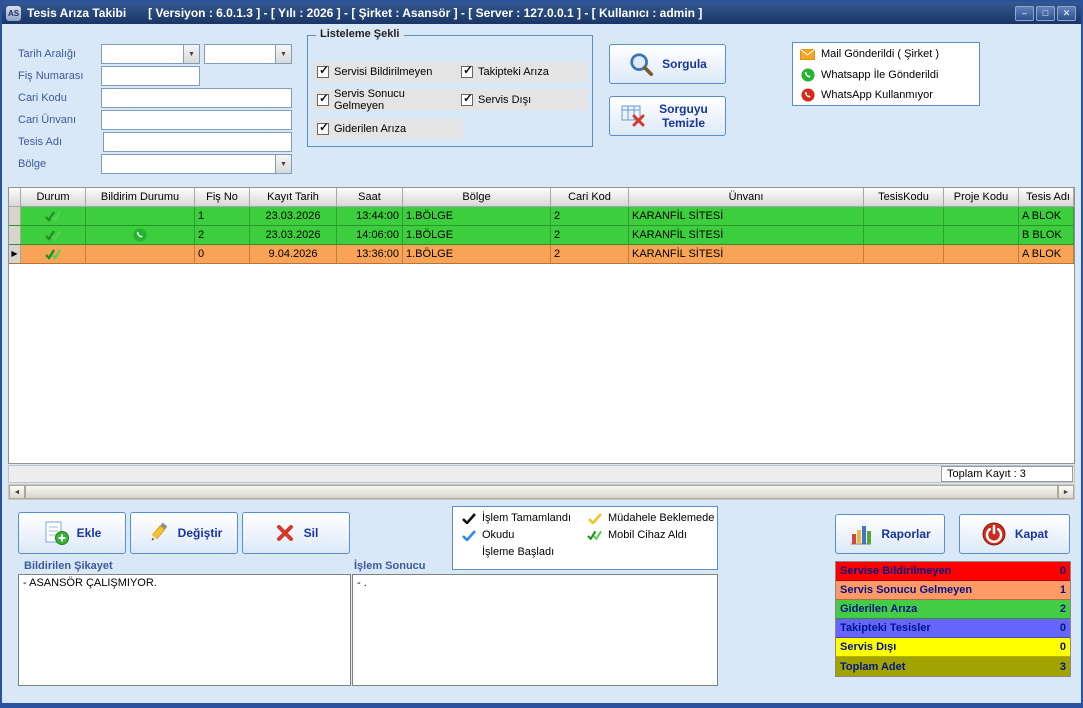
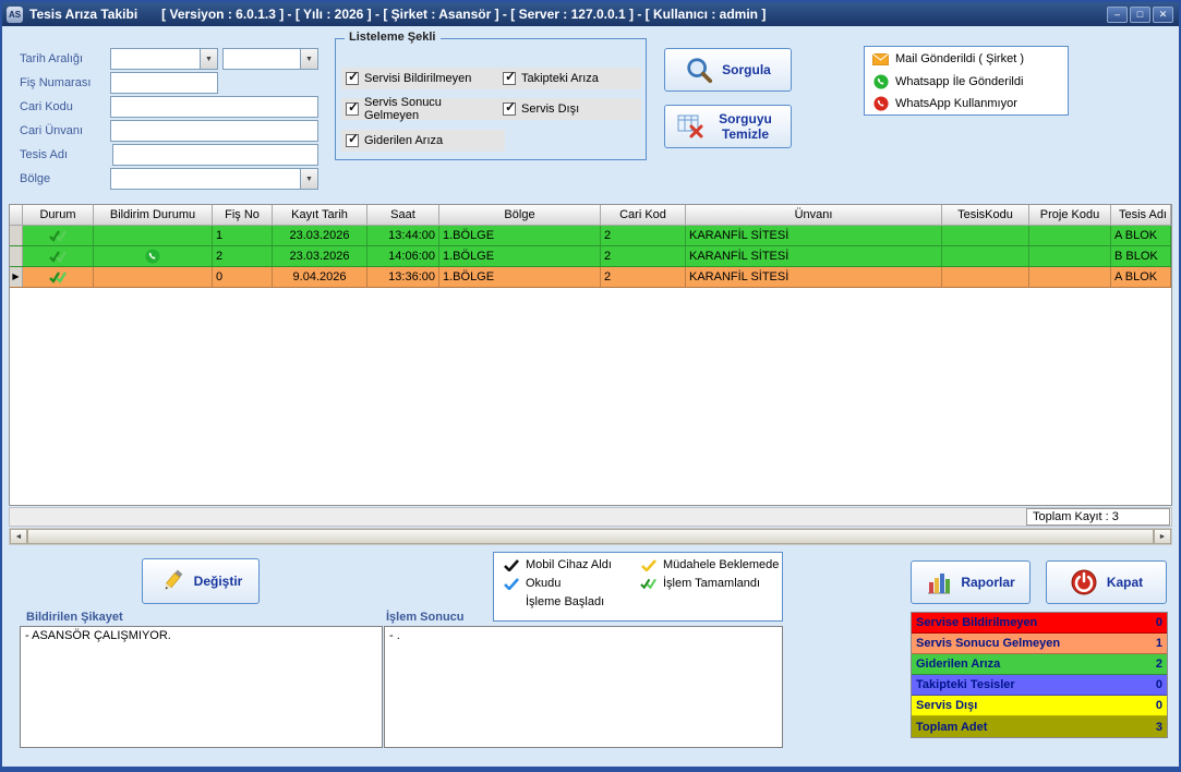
  AS
  Tesis Arıza Takibi
  [ Versiyon : 6.0.1.3 ] - [ Yılı : 2026 ] - [ Şirket : Asansör ] - [ Server : 127.0.0.1 ] - [ Kullanıcı : admin ]
  –
  □
  ✕
  Tarih Aralığı
  Fiş Numarası
  Cari Kodu
  Cari Ünvanı
  Tesis Adı
  Bölge
  Listeleme Şekli
  ✓
  Servisi Bildirilmeyen
  ✓
  Takipteki Arıza
  ✓
  Servis Sonucu Gelmeyen
  ✓
  Servis Dışı
  ✓
  Giderilen Arıza
  Sorgula
  Sorguyu Temizle
  Mail Gönderildi ( Şirket )
  Whatsapp İle Gönderildi
  WhatsApp Kullanmıyor
  Durum
  Bildirim Durumu
  Fiş No
  Kayıt Tarih
  Saat
  Bölge
  Cari Kod
  Ünvanı
  TesisKodu
  Proje Kodu
  Tesis Adı
  1
  23.03.2026
  13:44:00
  1.BÖLGE
  2
  KARANFİL SİTESİ
  A BLOK
  2
  23.03.2026
  14:06:00
  1.BÖLGE
  2
  KARANFİL SİTESİ
  B BLOK
  ▶
  0
  9.04.2026
  13:36:00
  1.BÖLGE
  2
  KARANFİL SİTESİ
  A BLOK
  Toplam Kayıt : 3
- Ekle
  Değiştir
- Sil
  Raporlar
  Kapat
- İşlem Tamamlandı
+ Mobil Cihaz Aldı
  Okudu
  İşleme Başladı
  Müdahele Beklemede
- Mobil Cihaz Aldı
+ İşlem Tamamlandı
  Bildirilen Şikayet
  - ASANSÖR ÇALIŞMIYOR.
  İşlem Sonucu
  - .
  Servise Bildirilmeyen
  0
  Servis Sonucu Gelmeyen
  1
  Giderilen Arıza
  2
  Takipteki Tesisler
  0
  Servis Dışı
  0
  Toplam Adet
  3
